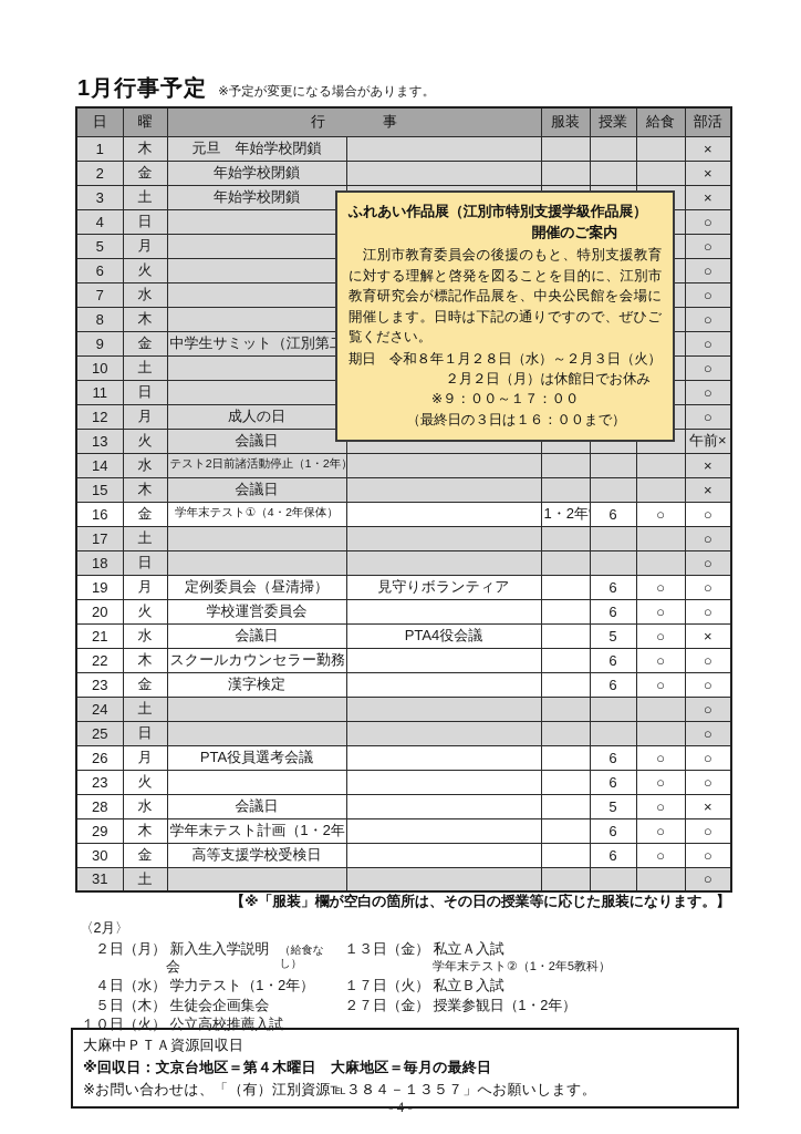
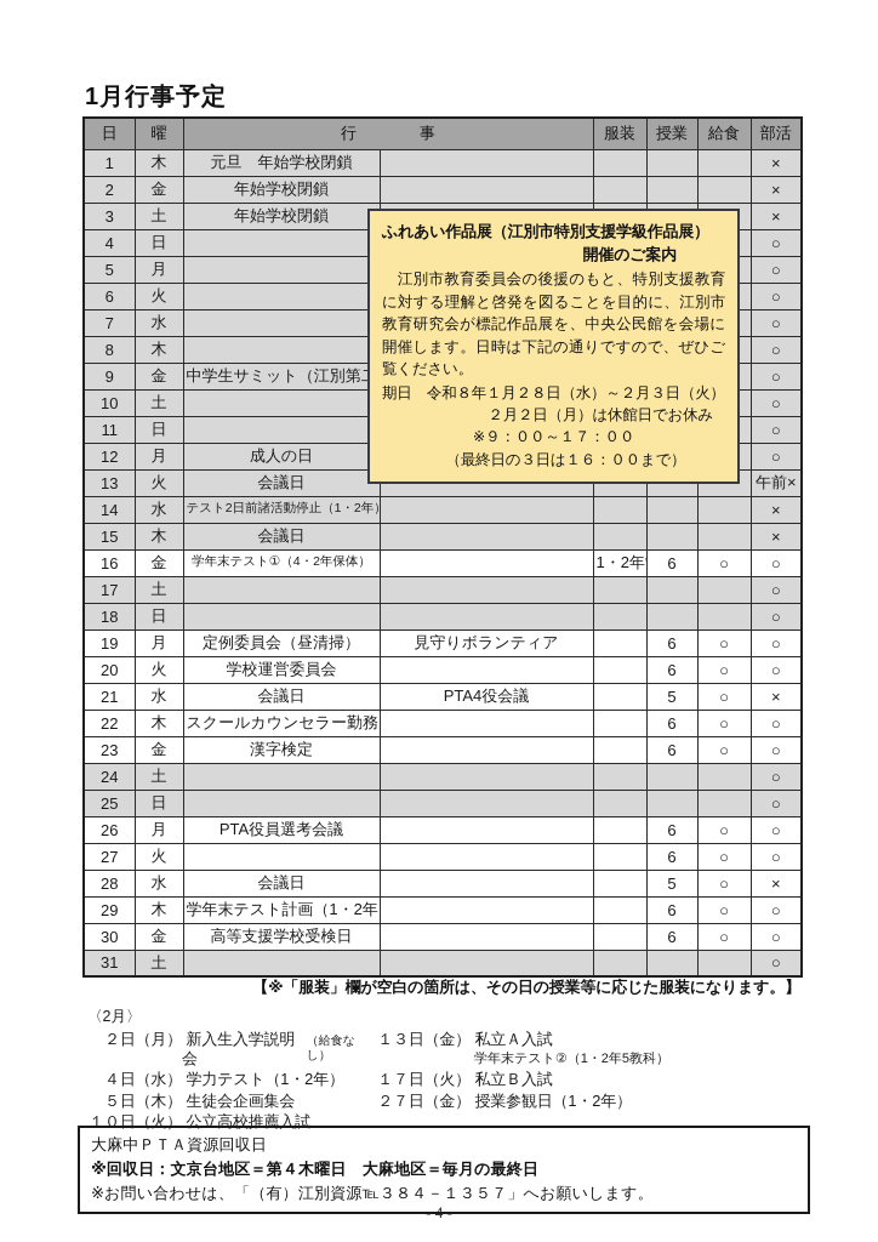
  1月行事予定
- ※予定が変更になる場合があります。
  日	曜	行 事	服装	授業	給食	部活
  1	木	元旦 年始学校閉鎖					×
  2	金	年始学校閉鎖					×
  3	土	年始学校閉鎖					×
  4	日						○
  5	月						○
  6	火						○
  7	水						○
  8	木						○
  9	金	中学生サミット（江別第					○
  10	土						○
  11	日						○
  12	月	成人の日					○
  13	火	会議日					午前×
  14	水	テスト2日前諸活動停止（1・2年					×
  15	木	会議日					×
  16	金	学年末テスト①（4・2年保体）		1・2年	6	○	○
  17	土						○
  18	日						○
  19	月	定例委員会（昼清掃）	見守りボランティア		6	○	○
  20	火	学校運営委員会			6	○	○
  21	水	会議日	PTA4役会議		5	○	×
  22	木	スクールカウンセラー勤務			6	○	○
  23	金	漢字検定			6	○	○
  24	土						○
  25	日						○
  26	月	PTA役員選考会議			6	○	○
- 23	火				6	○	○
+ 27	火				6	○	○
  28	水	会議日			5	○	×
  29	木	学年末テスト計画（1・2年			6	○	○
  30	金	高等支援学校受検日			6	○	○
  31	土						○
  ふれあい作品展（江別市特別支援学級作品展）
  開催のご案内
  江別市教育委員会の後援のもと、特別支援教育に対する理解と啓発を図ることを目的に、江別市教育研究会が標記作品展を、中央公民館を会場に開催します。日時は下記の通りですので、ぜひご覧ください。
  期日 令和８年１月２８日（水）～２月３日（火）
  ２月２日（月）は休館日でお休み
  ※９：００～１７：００
  （最終日の３日は１６：００まで）
  【※「服装」欄が空白の箇所は、その日の授業等に応じた服装になります。】
  〈2月〉
  ２日（月）
  新入生入学説明会
  （給食なし）
  ４日（水）
  学力テスト（1・2年）
  ５日（木）
  生徒会企画集会
  １０日（火）
  公立高校推薦入試
  １３日（金）
  私立Ａ入試
  学年末テスト②（1・2年5教科）
  １７日（火）
  私立Ｂ入試
  ２７日（金）
  授業参観日（1・2年）
  大麻中ＰＴＡ資源回収日
  ※回収日：文京台地区＝第４木曜日 大麻地区＝毎月の最終日
  ※お問い合わせは、「（有）江別資源℡３８４－１３５７」へお願いします。
  - 4 -
